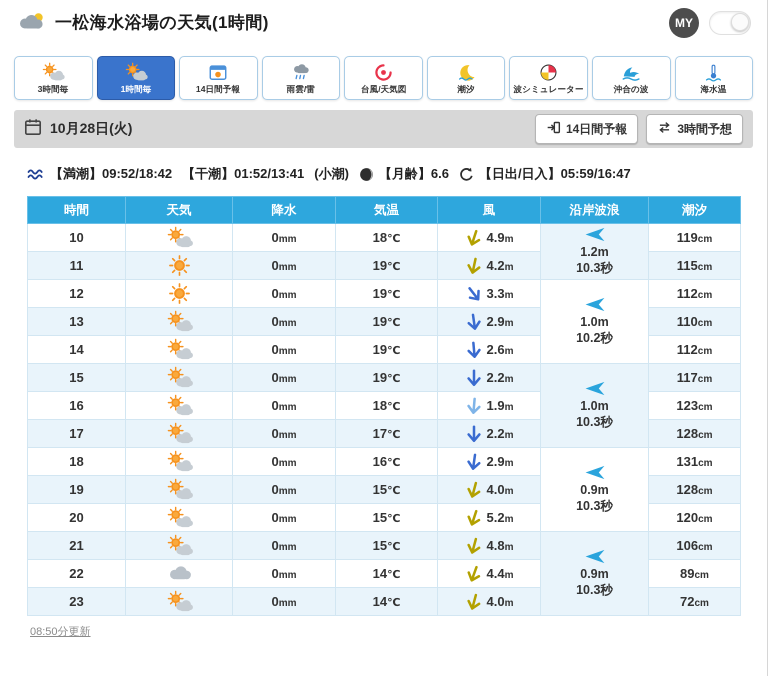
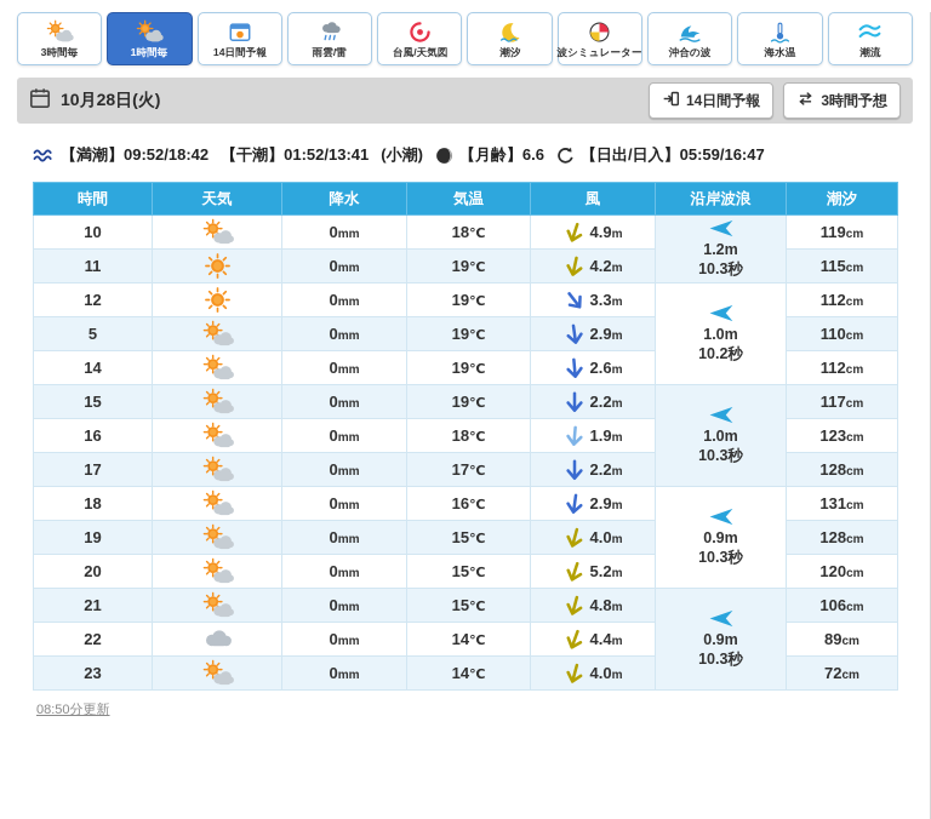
- 一松海水浴場の天気(1時間)
- MY
  3時間毎
  1時間毎
  14日間予報
  雨雲/雷
  台風/天気図
  潮汐
  波シミュレーター
  沖合の波
  海水温
+ 潮流
  10月28日(火)
  14日間予報
  3時間予想
  【満潮】09:52/18:42
  【干潮】01:52/13:41
  (小潮)
  【月齢】6.6
  【日出/日入】05:59/16:47
  時間	天気	降水	気温	風	沿岸波浪	潮汐
  10		0mm	18℃	4.9m	1.2m10.3秒	119cm
  11		0mm	19℃	4.2m	115cm
  12		0mm	19℃	3.3m	1.0m10.2秒	112cm
- 13		0mm	19℃	2.9m	110cm
+ 5		0mm	19℃	2.9m	110cm
  14		0mm	19℃	2.6m	112cm
  15		0mm	19℃	2.2m	1.0m10.3秒	117cm
  16		0mm	18℃	1.9m	123cm
  17		0mm	17℃	2.2m	128cm
  18		0mm	16℃	2.9m	0.9m10.3秒	131cm
  19		0mm	15℃	4.0m	128cm
  20		0mm	15℃	5.2m	120cm
  21		0mm	15℃	4.8m	0.9m10.3秒	106cm
  22		0mm	14℃	4.4m	89cm
  23		0mm	14℃	4.0m	72cm
  08:50分更新
